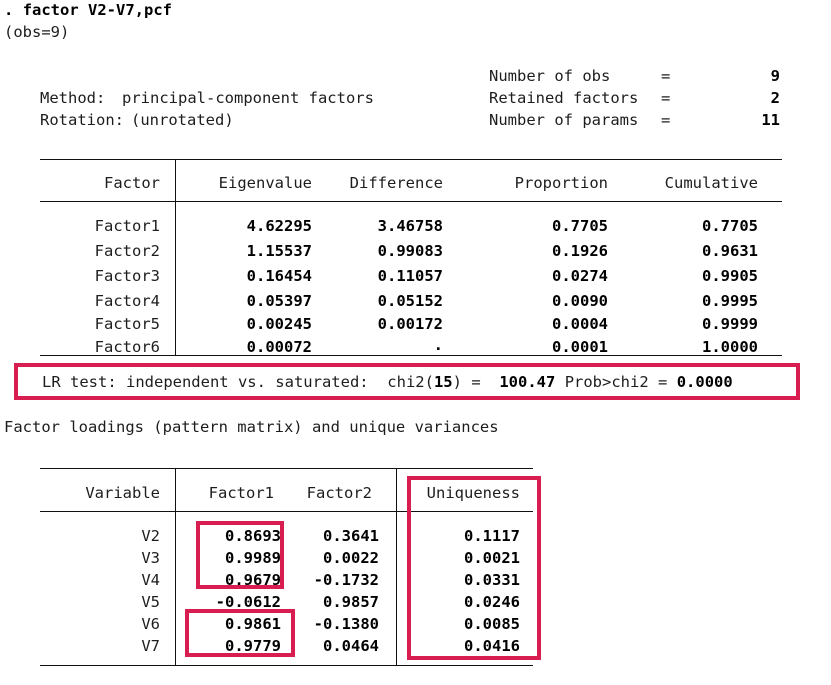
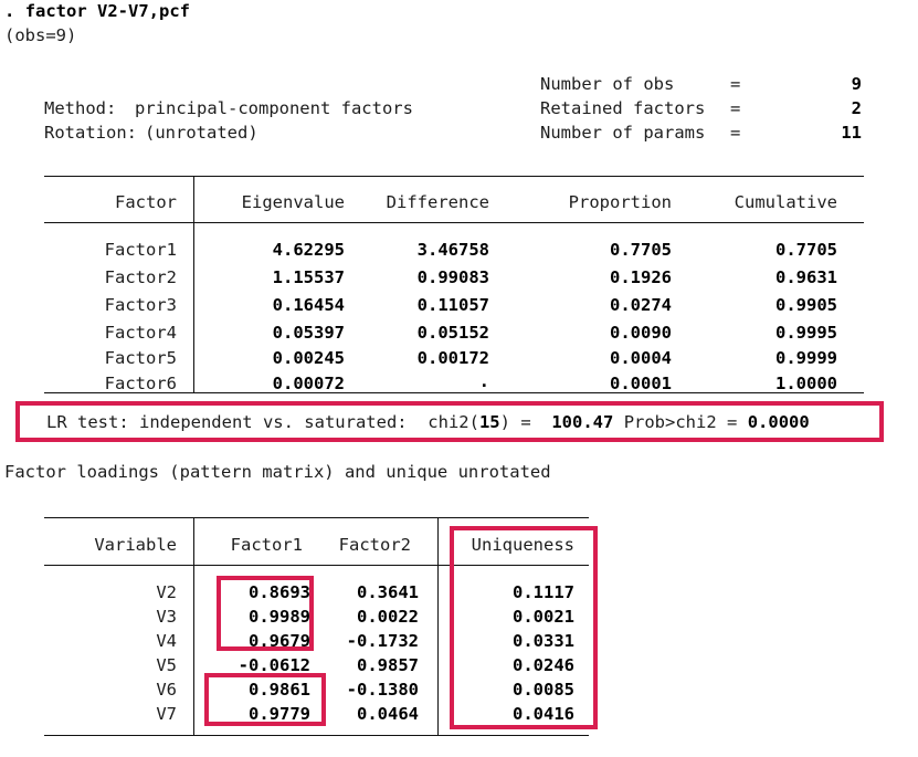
  . factor V2-V7,pcf
  (obs=9)
  Method:
  principal-component factors
  Rotation:
  (unrotated)
  Number of obs
  =
  9
  Retained factors
  =
  2
  Number of params
  =
  11
  Factor
  Eigenvalue
  Difference
  Proportion
  Cumulative
  Factor1
  4.62295
  3.46758
  0.7705
  0.7705
  Factor2
  1.15537
  0.99083
  0.1926
  0.9631
  Factor3
  0.16454
  0.11057
  0.0274
  0.9905
  Factor4
  0.05397
  0.05152
  0.0090
  0.9995
  Factor5
  0.00245
  0.00172
  0.0004
  0.9999
  Factor6
  0.00072
  .
  0.0001
  1.0000
  LR test: independent vs. saturated: chi2(15) = 100.47 Prob>chi2 = 0.0000
- Factor loadings (pattern matrix) and unique variances
+ Factor loadings (pattern matrix) and unique unrotated
  Variable
  Factor1
  Factor2
  Uniqueness
  V2
  0.8693
  0.3641
  0.1117
  V3
  0.9989
  0.0022
  0.0021
  V4
  0.9679
  -0.1732
  0.0331
  V5
  -0.0612
  0.9857
  0.0246
  V6
  0.9861
  -0.1380
  0.0085
  V7
  0.9779
  0.0464
  0.0416
